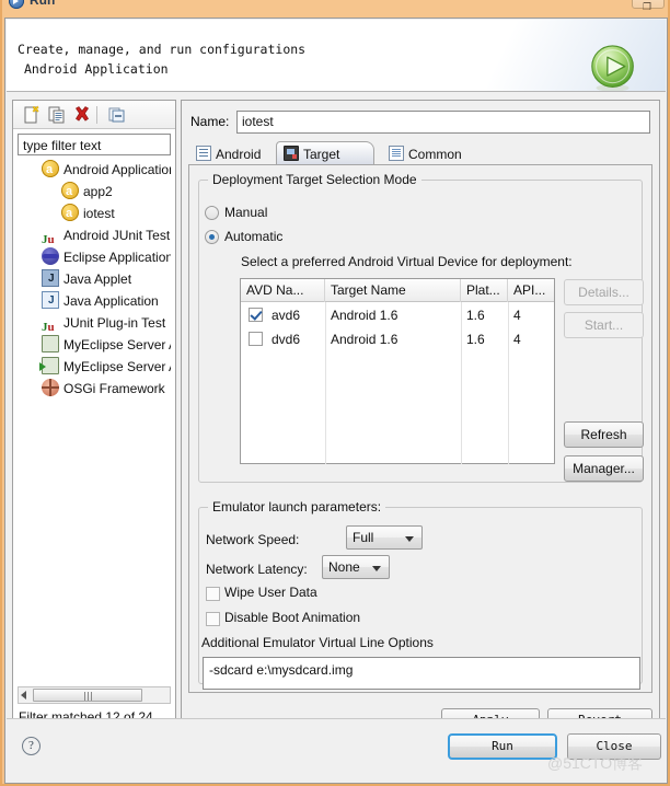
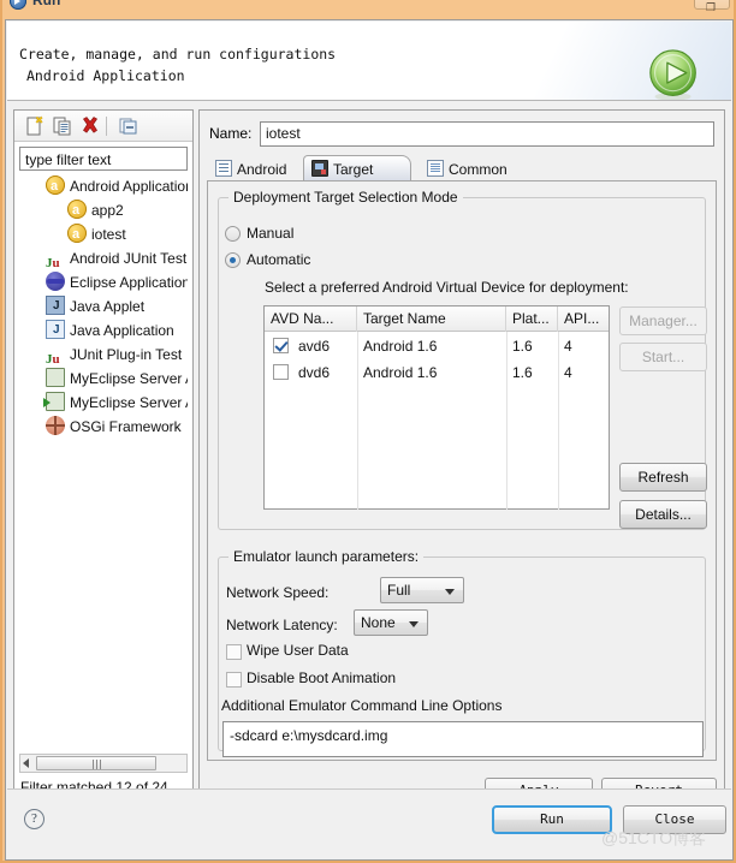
  Run
  ❐
  Create, manage, and run configurations
  Android Application
  type filter text
  Android Applicatio
  app2
  iotest
  Ju Android JUnit Test
  Eclipse Application
  Java Applet
  Java Application
  Ju JUnit Plug-in Test
  OSGi Framework
  Filter matched 12 of 24
  Name:
  iotest
  Android
  Target
  Common
  Deployment Target Selection Mode
  Manual
  Automatic
  Select a preferred Android Virtual Device for deployment:
  AVD Na...
  Target Name
  Plat...
  API...
  avd6
  Android 1.6
  1.6
  4
  dvd6
  Android 1.6
  1.6
  4
- Details...
+ Manager...
  Start...
  Refresh
- Manager...
+ Details...
  Emulator launch parameters:
  Network Speed:
  Full
  Network Latency:
  None
  Wipe User Data
  Disable Boot Animation
- Additional Emulator Virtual Line Options
+ Additional Emulator Command Line Options
  -sdcard e:\mysdcard.img
  ?
  Run
  Close
  @51CTO博客
